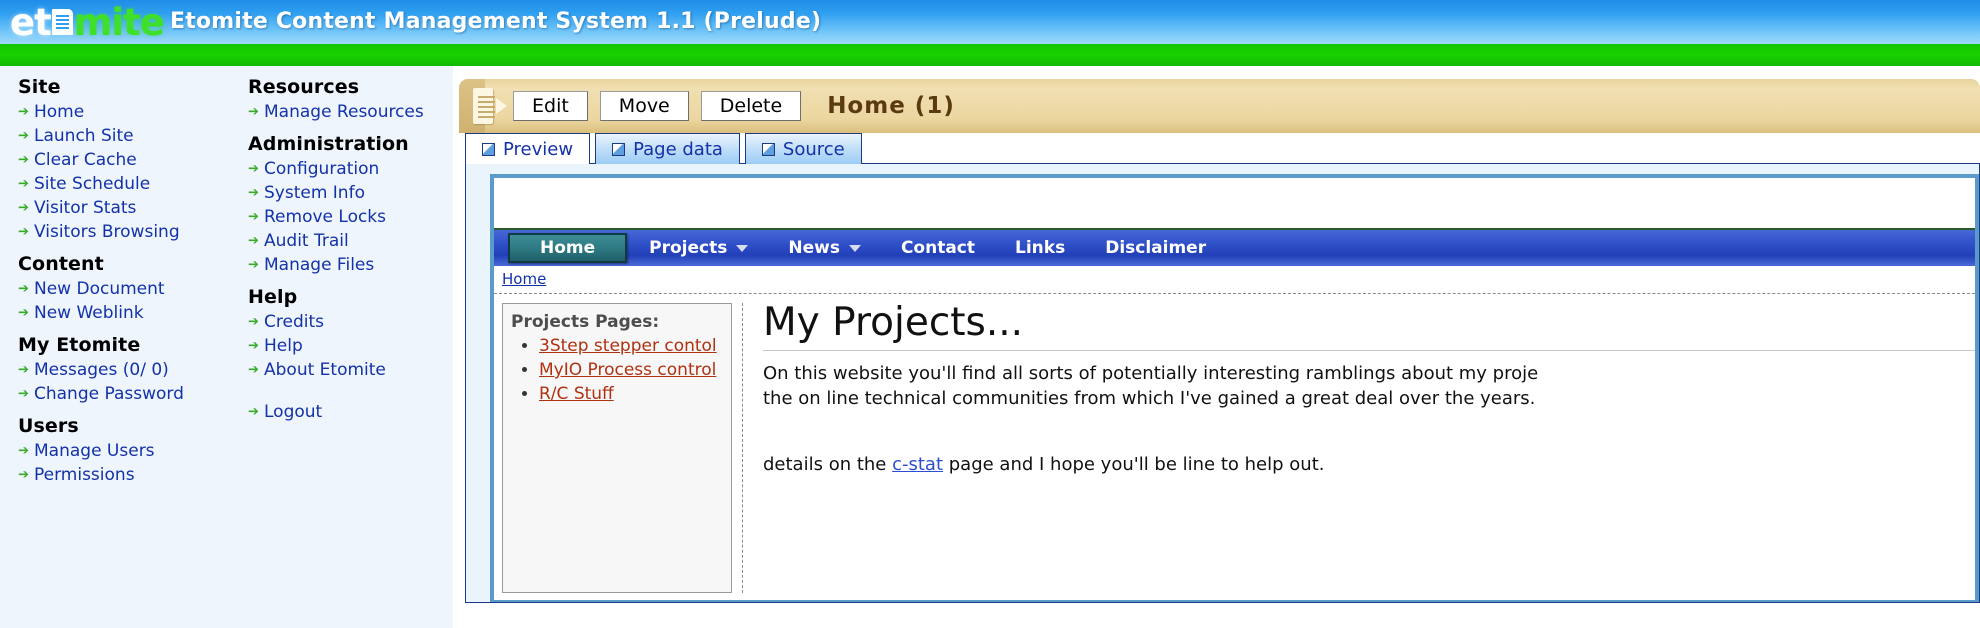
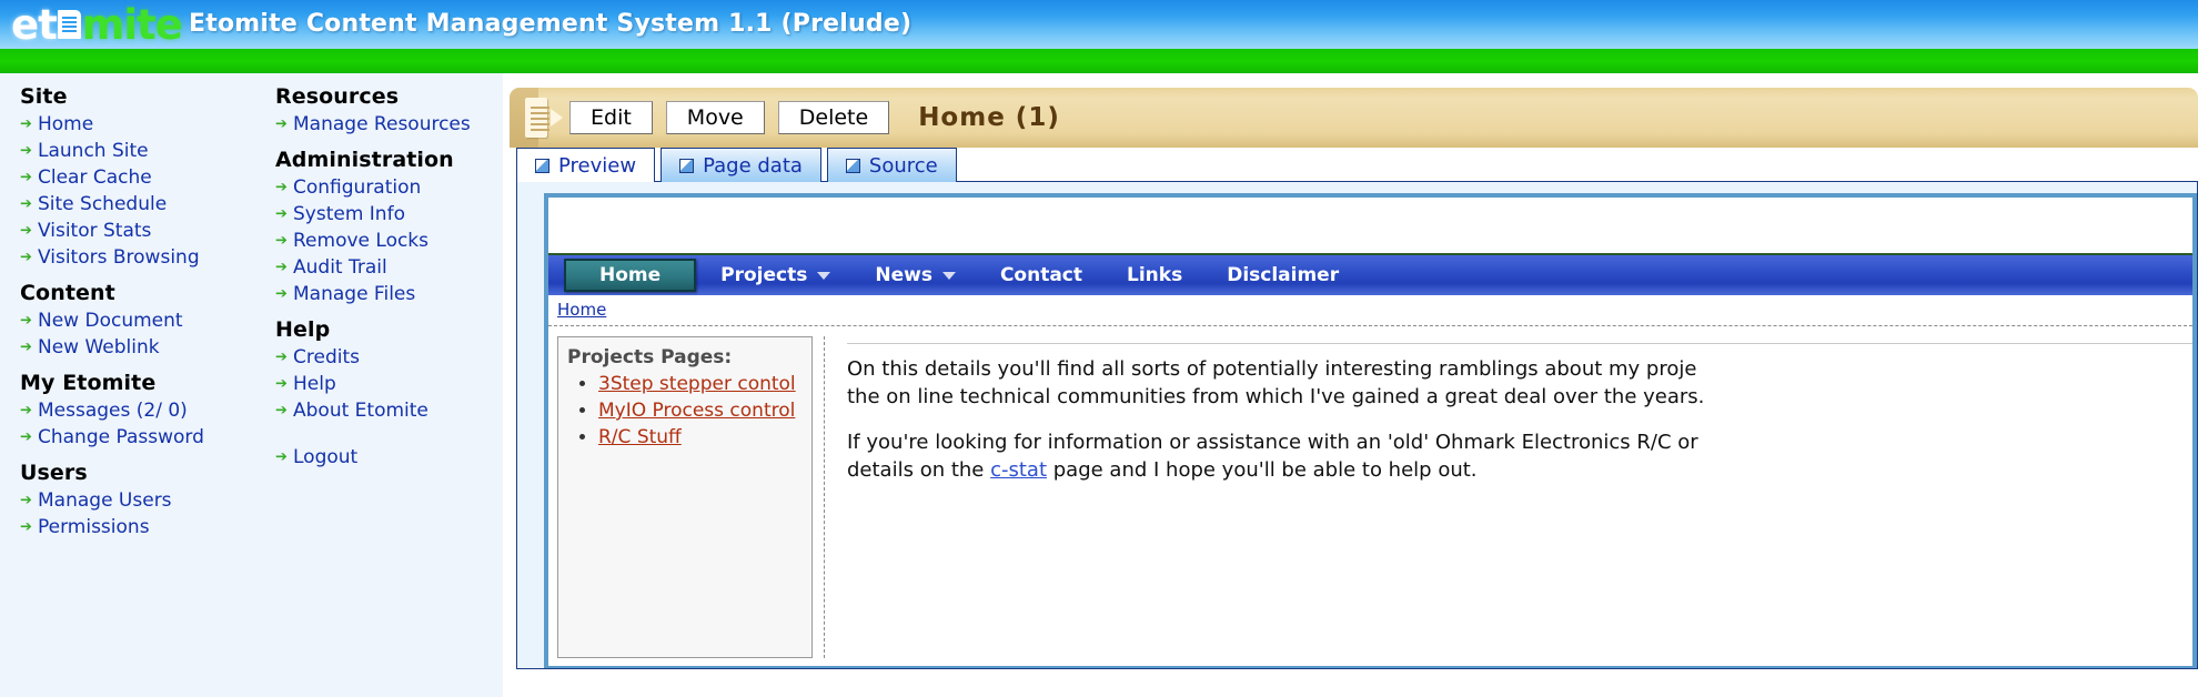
  et
  mite
  Etomite Content Management System 1.1 (Prelude)
  Site
  ➔
  Home
  ➔
  Launch Site
  ➔
  Clear Cache
  ➔
  Site Schedule
  ➔
  Visitor Stats
  ➔
  Visitors Browsing
  Content
  ➔
  New Document
  ➔
  New Weblink
  My Etomite
  ➔
- Messages (0/ 0)
+ Messages (2/ 0)
  ➔
  Change Password
  Users
  ➔
  Manage Users
  ➔
  Permissions
  Resources
  ➔
  Manage Resources
  Administration
  ➔
  Configuration
  ➔
  System Info
  ➔
  Remove Locks
  ➔
  Audit Trail
  ➔
  Manage Files
  Help
  ➔
  Credits
  ➔
  Help
  ➔
  About Etomite
  ➔
  Logout
  Edit
  Move
  Delete
  Home (1)
  Preview
  Page data
  Source
  Home
  Projects
  News
  Contact
  Links
  Disclaimer
  Home
  Projects Pages:
  3Step stepper contol
  MyIO Process control
  R/C Stuff
- My Projects...
- On this website you'll find all sorts of potentially interesting ramblings about my proje
+ On this details you'll find all sorts of potentially interesting ramblings about my proje
  the on line technical communities from which I've gained a great deal over the years.
+ If you're looking for information or assistance with an 'old' Ohmark Electronics R/C or
- details on the c-stat page and I hope you'll be line to help out.
+ details on the c-stat page and I hope you'll be able to help out.
